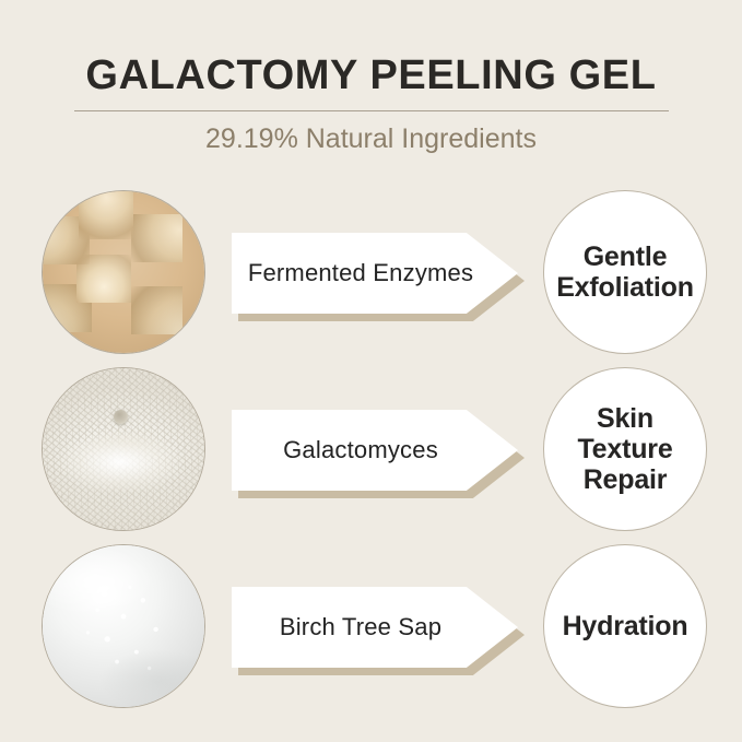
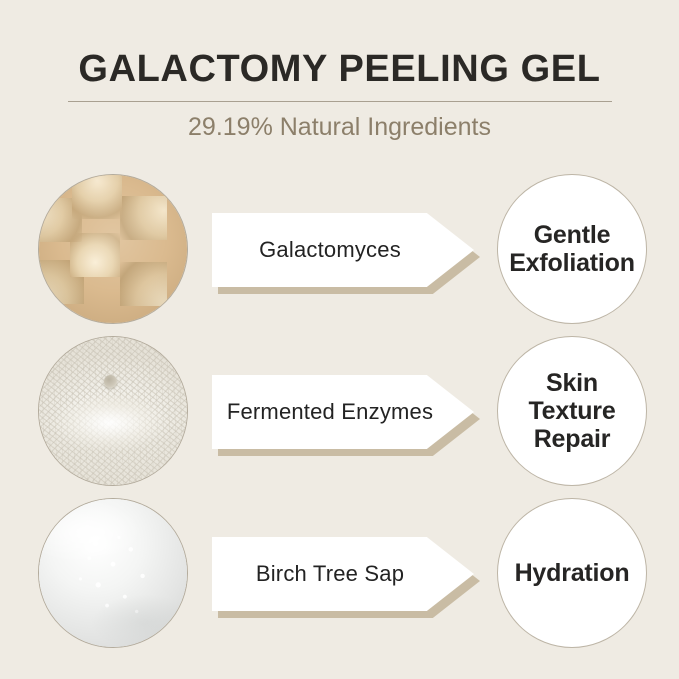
  GALACTOMY PEELING GEL
  29.19% Natural Ingredients
- Fermented Enzymes
+ Galactomyces
  Gentle
  Exfoliation
- Galactomyces
+ Fermented Enzymes
  Skin
  Texture
  Repair
  Birch Tree Sap
  Hydration
